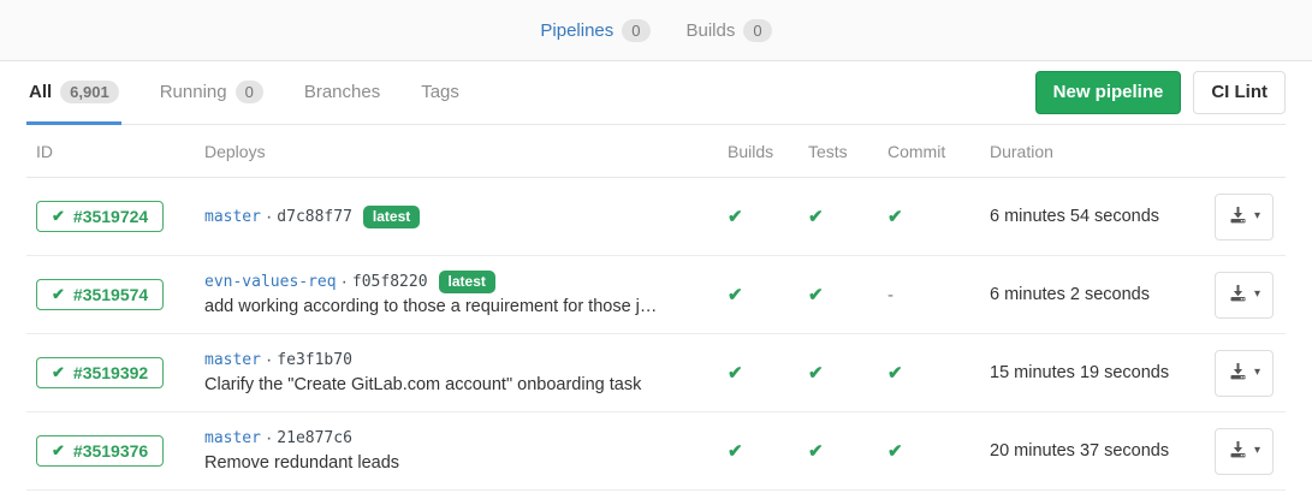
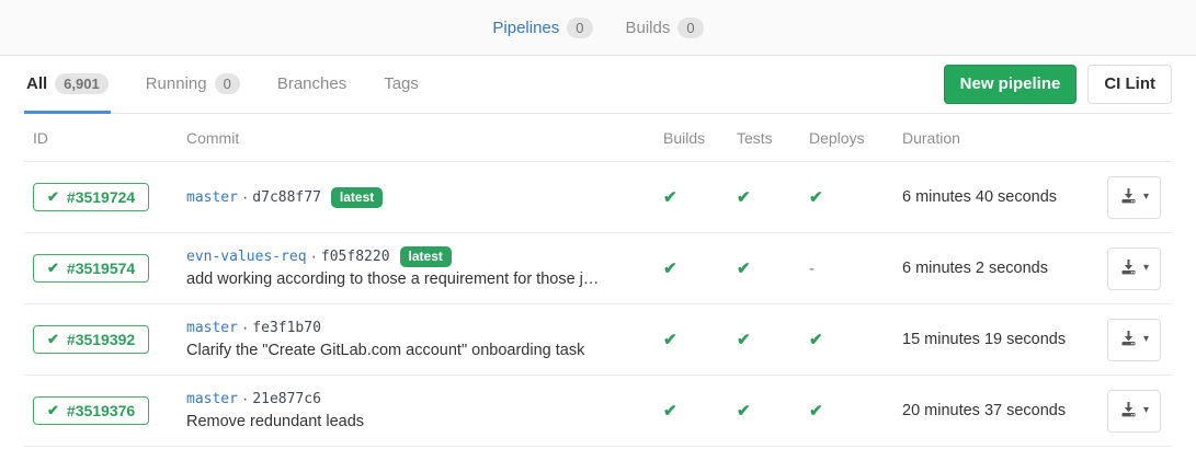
  Pipelines
  0
  Builds
  0
  All
  6,901
  Running
  0
  Branches
  Tags
  New pipeline
  CI Lint
  ID
- Deploys
+ Commit
  Builds
  Tests
- Commit
+ Deploys
  Duration
  ✔
  #3519724
  master
  ·
  d7c88f77
  latest
  ✔
  ✔
  ✔
- 6 minutes 54 seconds
+ 6 minutes 40 seconds
  ▾
  ✔
  #3519574
  evn-values-req
  ·
  f05f8220
  latest
  add working according to those a requirement for those j…
  ✔
  ✔
  -
  6 minutes 2 seconds
  ▾
  ✔
  #3519392
  master
  ·
  fe3f1b70
  Clarify the "Create GitLab.com account" onboarding task
  ✔
  ✔
  ✔
  15 minutes 19 seconds
  ▾
  ✔
  #3519376
  master
  ·
  21e877c6
  Remove redundant leads
  ✔
  ✔
  ✔
  20 minutes 37 seconds
  ▾
